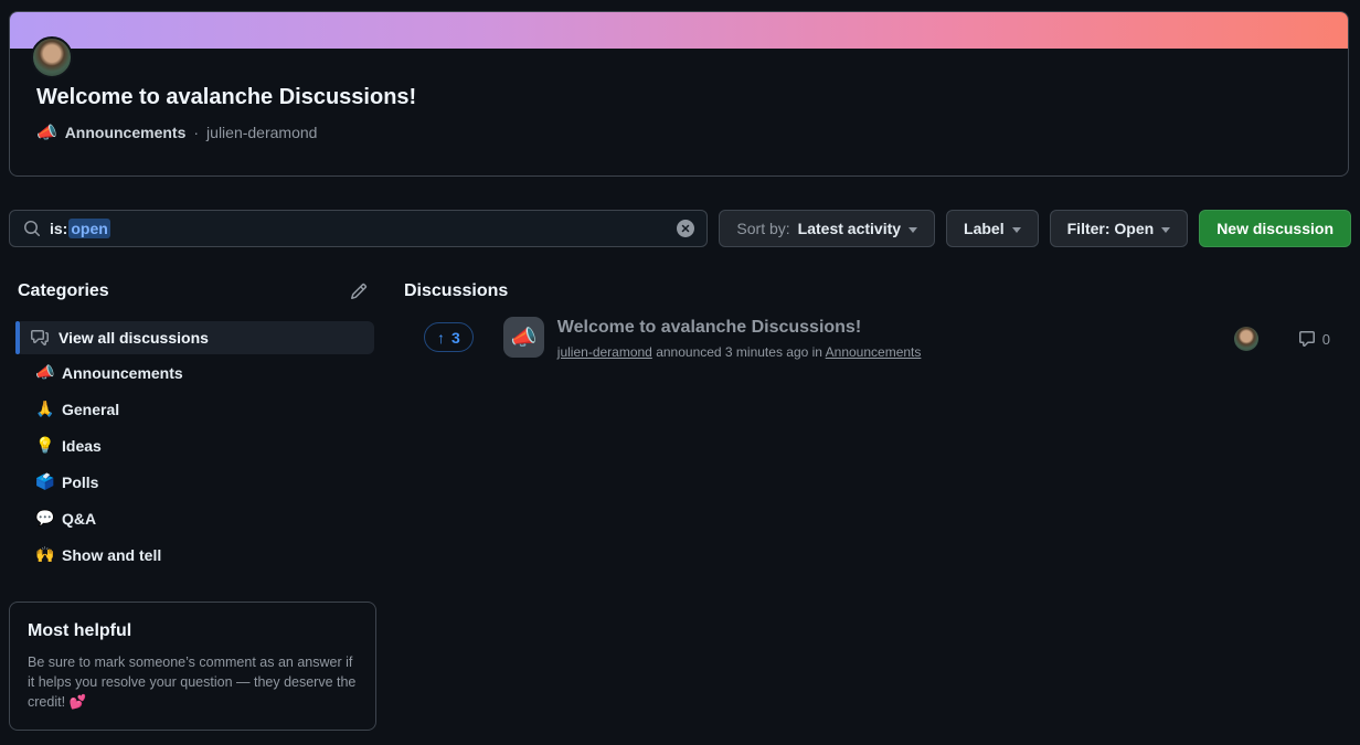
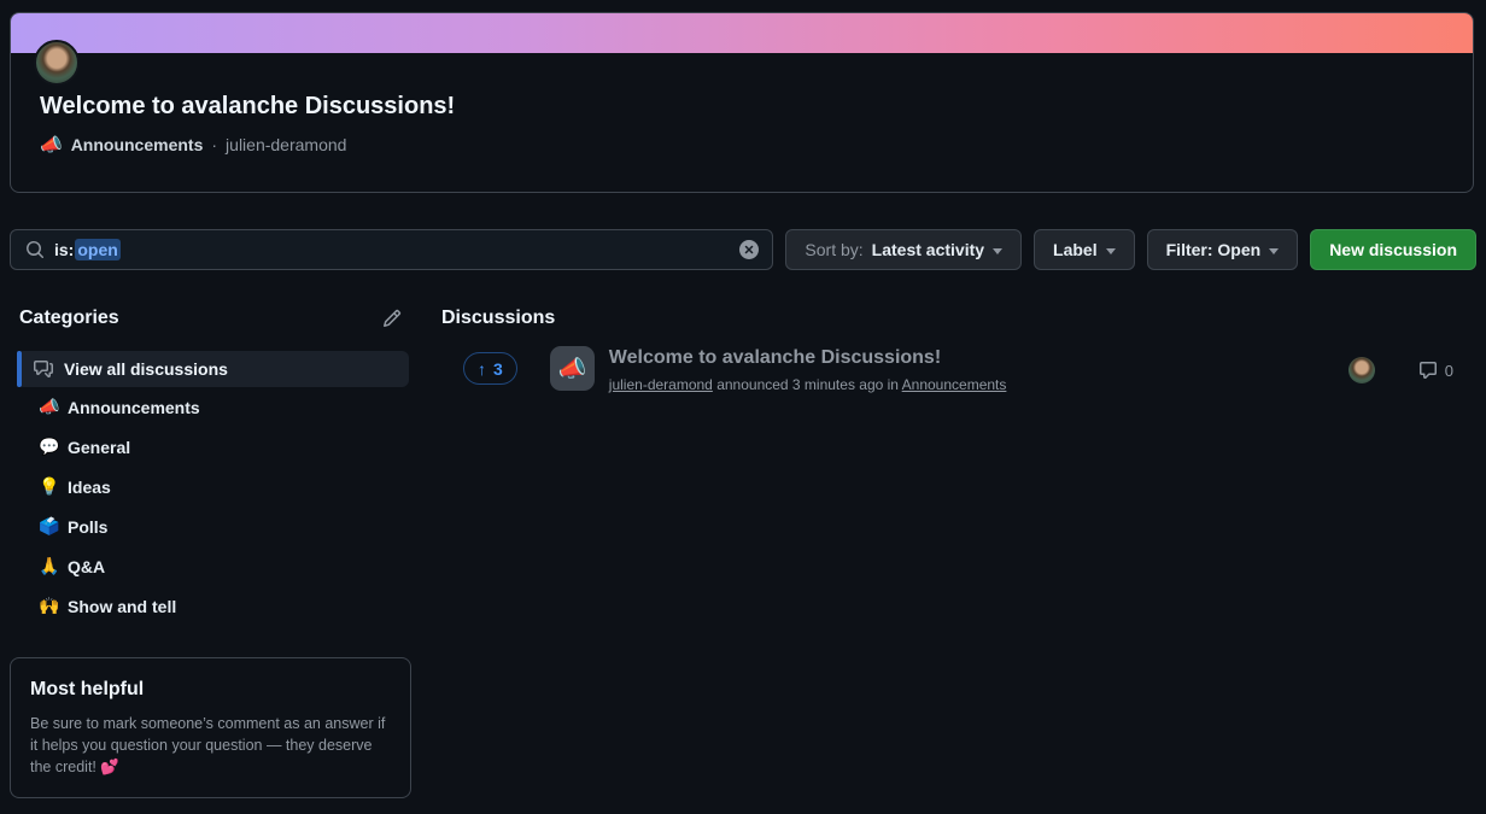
  Welcome to avalanche Discussions!
  📣
  Announcements
  ·
  julien-deramond
  is:
  open
  Sort by:
  Latest activity
  Label
  Filter: Open
  New discussion
  Categories
  View all discussions
  📣
  Announcements
- 🙏
+ 💬
  General
  💡
  Ideas
  🗳️
  Polls
- 💬
+ 🙏
  Q&A
  🙌
  Show and tell
  Most helpful
- Be sure to mark someone’s comment as an answer if it helps you resolve your question — they deserve the credit! 💕
+ Be sure to mark someone’s comment as an answer if it helps you question your question — they deserve the credit! 💕
  Discussions
  ↑
  3
  📣
  Welcome to avalanche Discussions!
  julien-deramond announced 3 minutes ago in Announcements
  0
